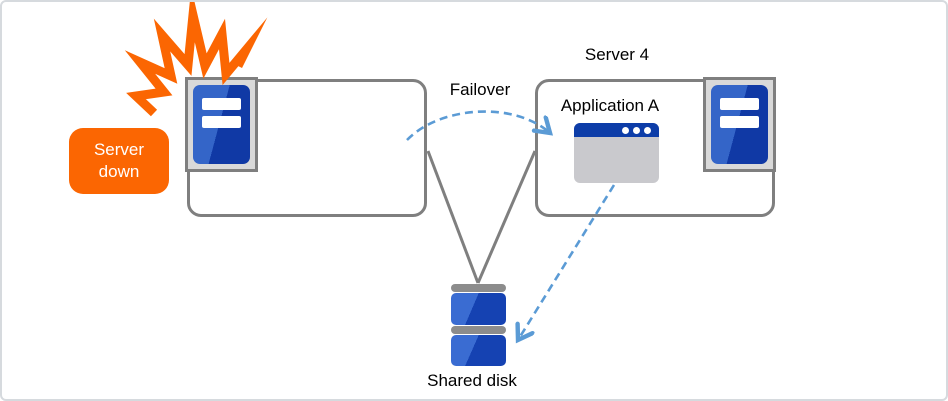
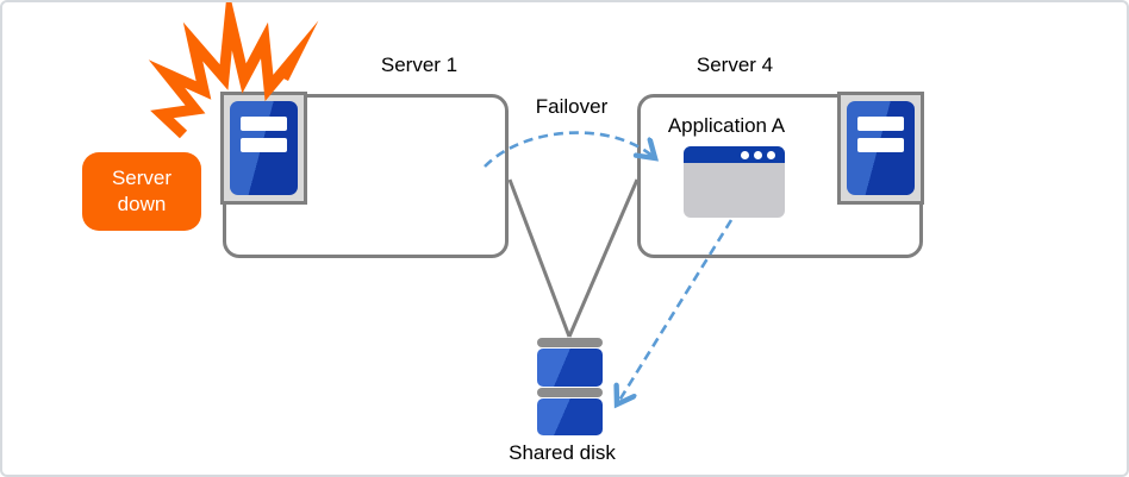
  Server
  down
+ Server 1
  Server 4
  Failover
  Application A
  Shared disk
